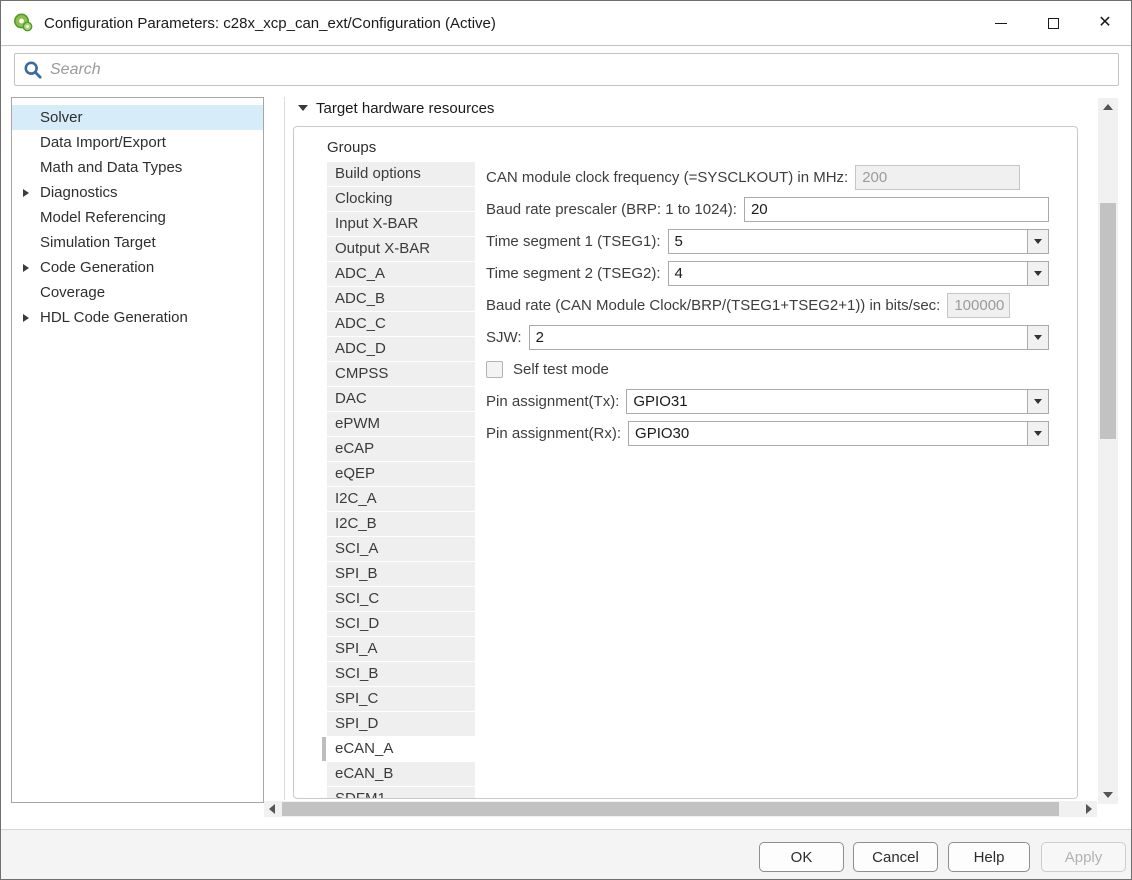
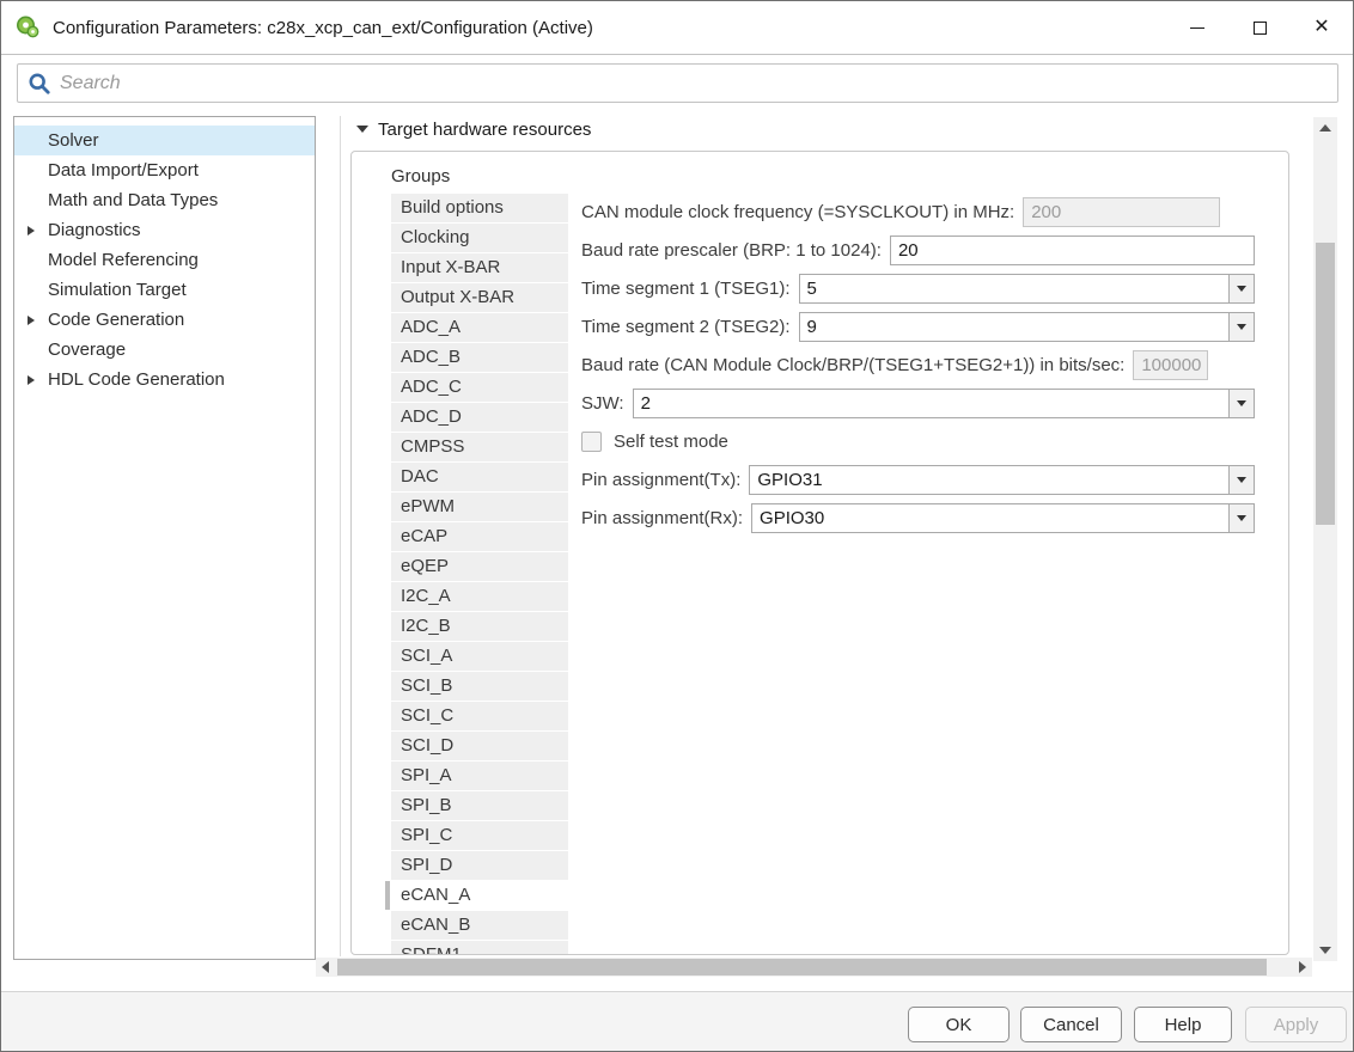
  Configuration Parameters: c28x_xcp_can_ext/Configuration (Active)
  ✕
  Search
  Solver
  Data Import/Export
  Math and Data Types
  Diagnostics
  Model Referencing
  Simulation Target
  Code Generation
  Coverage
  HDL Code Generation
  Target hardware resources
  Groups
  Build options
  Clocking
  Input X-BAR
  Output X-BAR
  ADC_A
  ADC_B
  ADC_C
  ADC_D
  CMPSS
  DAC
  ePWM
  eCAP
  eQEP
  I2C_A
  I2C_B
  SCI_A
- SPI_B
+ SCI_B
  SCI_C
  SCI_D
  SPI_A
- SCI_B
+ SPI_B
  SPI_C
  SPI_D
  eCAN_A
  eCAN_B
  CAN module clock frequency (=SYSCLKOUT) in MHz:
  200
  Baud rate prescaler (BRP: 1 to 1024):
  20
  Time segment 1 (TSEG1):
  5
  Time segment 2 (TSEG2):
- 4
+ 9
  Baud rate (CAN Module Clock/BRP/(TSEG1+TSEG2+1)) in bits/sec:
  100000
  SJW:
  2
  Self test mode
  Pin assignment(Tx):
  GPIO31
  Pin assignment(Rx):
  GPIO30
  OK
  Cancel
  Help
  Apply
